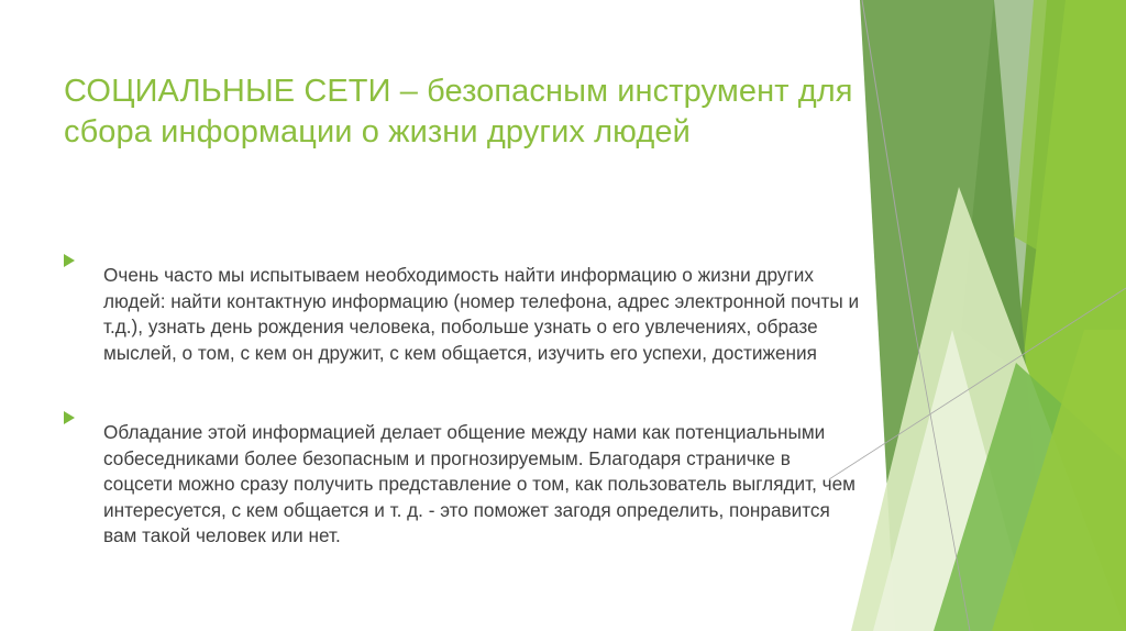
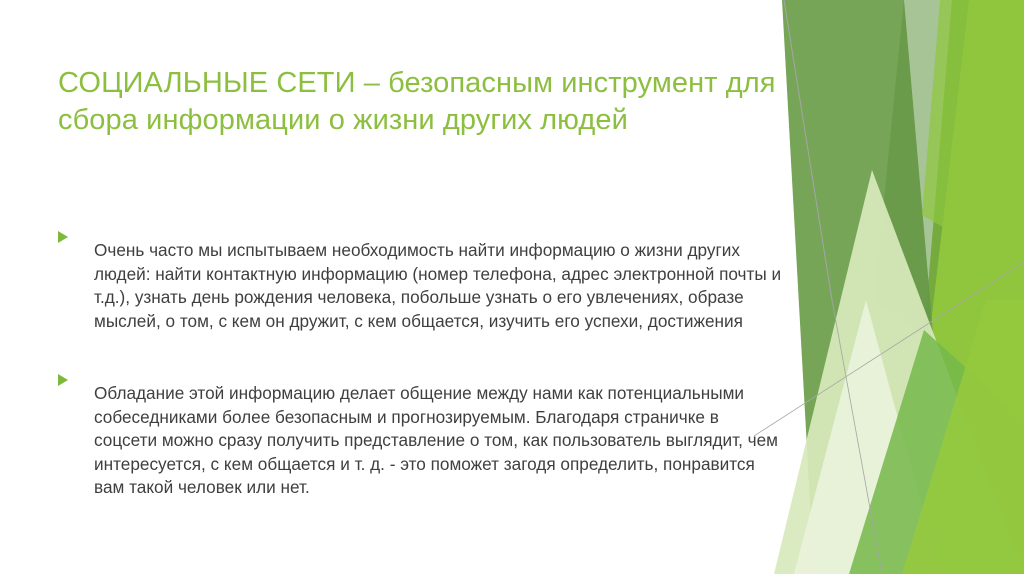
  СОЦИАЛЬНЫЕ СЕТИ – безопасным инструмент для сбора информации о жизни других людей
  Очень часто мы испытываем необходимость найти информацию о жизни других людей: найти контактную информацию (номер телефона, адрес электронной почты и т.д.), узнать день рождения человека, побольше узнать о его увлечениях, образе мыслей, о том, с кем он дружит, с кем общается, изучить его успехи, достижения
- Обладание этой информацией делает общение между нами как потенциальными собеседниками более безопасным и прогнозируемым. Благодаря страничке в соцсети можно сразу получить представление о том, как пользователь выглядит, чем интересуется, с кем общается и т. д. - это поможет загодя определить, понравится вам такой человек или нет.
+ Обладание этой информацию делает общение между нами как потенциальными собеседниками более безопасным и прогнозируемым. Благодаря страничке в соцсети можно сразу получить представление о том, как пользователь выглядит, чем интересуется, с кем общается и т. д. - это поможет загодя определить, понравится вам такой человек или нет.
